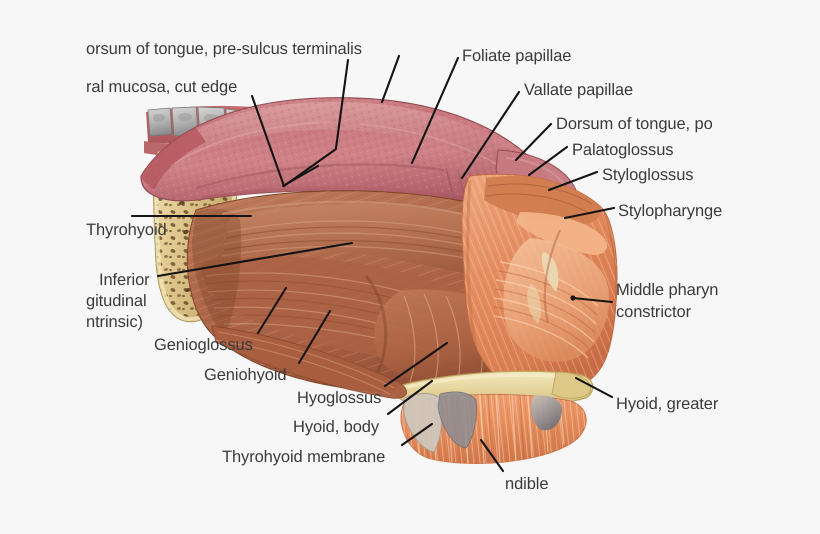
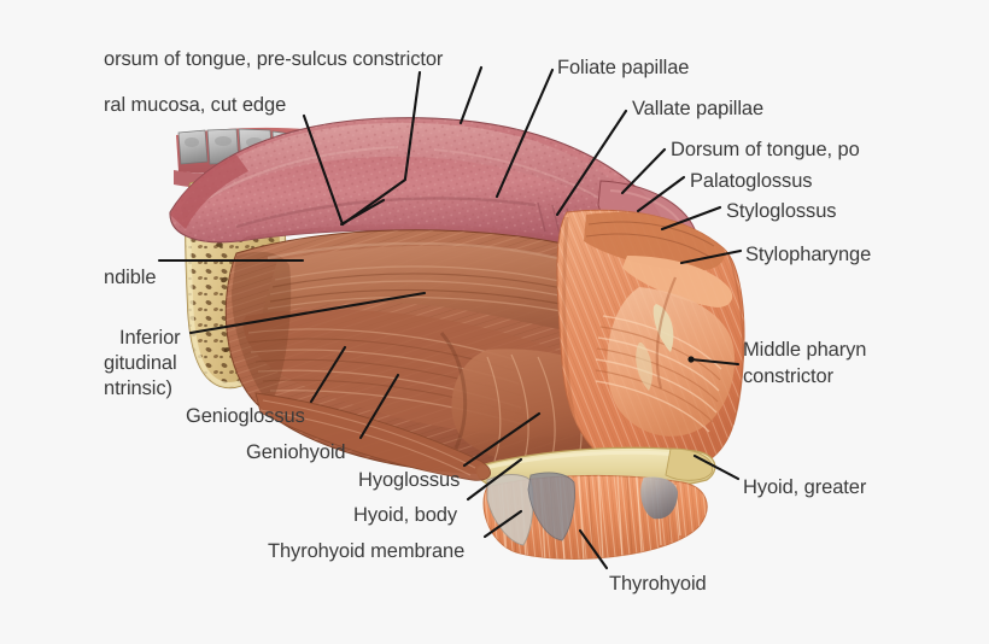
- orsum of tongue, pre-sulcus terminalis
+ orsum of tongue, pre-sulcus constrictor
  ral mucosa, cut edge
  Foliate papillae
  Vallate papillae
  Dorsum of tongue, po
  Palatoglossus
  Styloglossus
  Stylopharynge
- Thyrohyoid
+ ndible
  Inferior
  gitudinal
  ntrinsic)
  Middle pharyn
  constrictor
  Genioglossus
  Geniohyoid
  Hyoglossus
  Hyoid, body
  Thyrohyoid membrane
  Hyoid, greater
- ndible
+ Thyrohyoid
